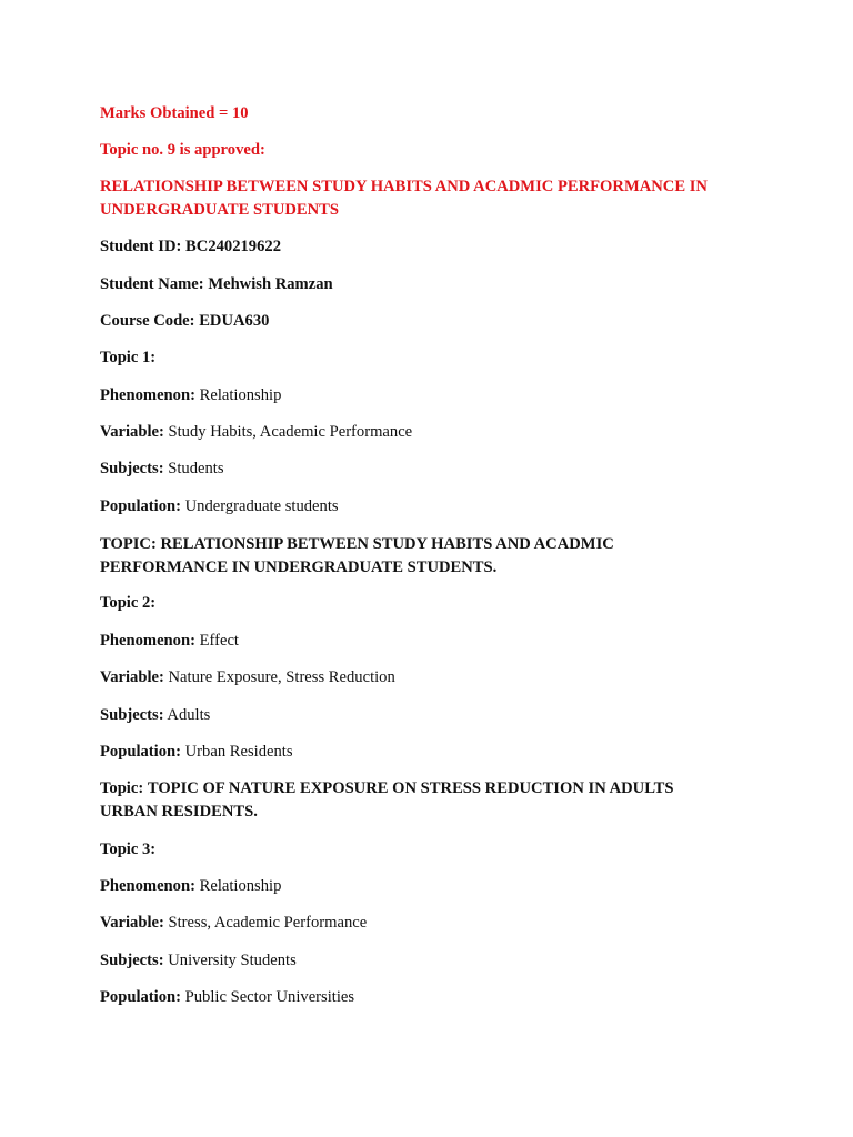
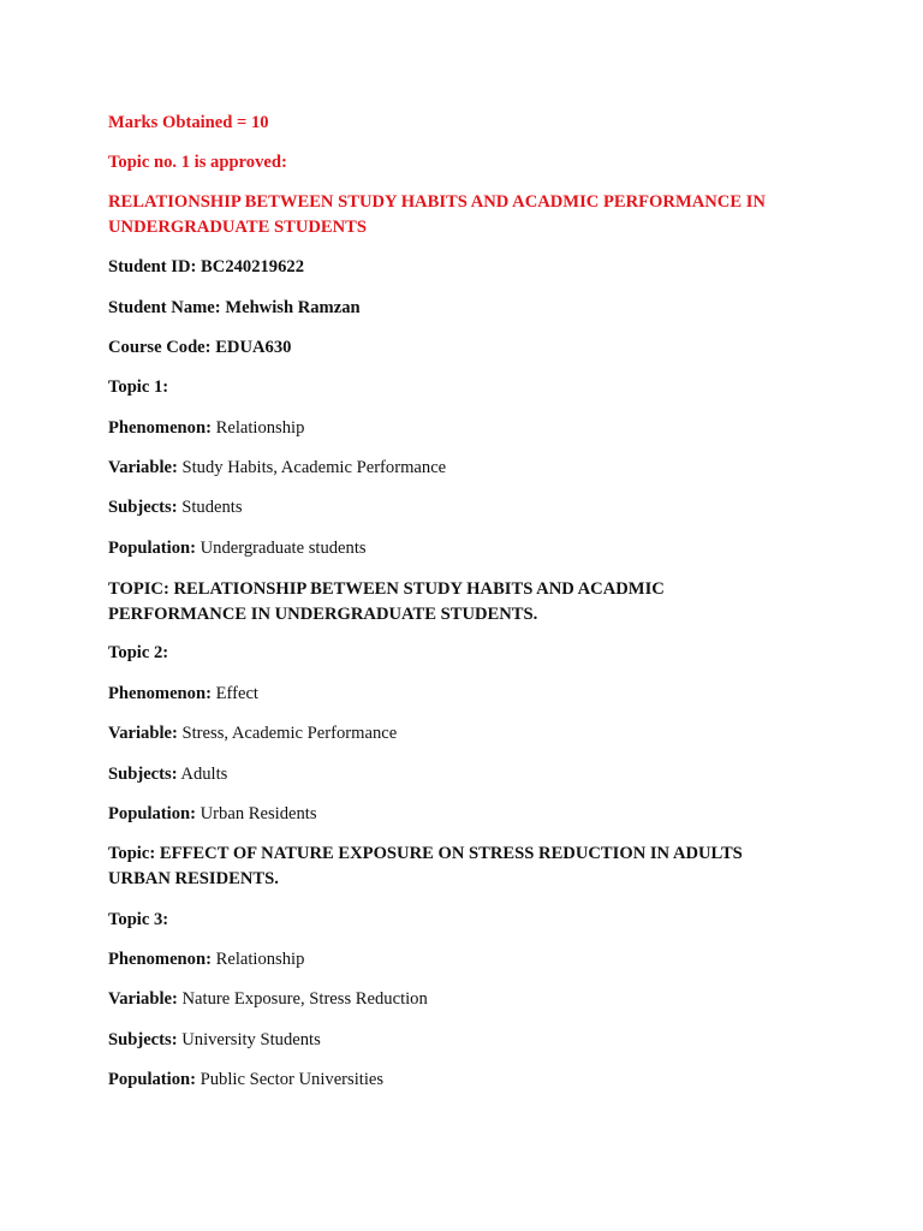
  Marks Obtained = 10
- Topic no. 9 is approved:
+ Topic no. 1 is approved:
  RELATIONSHIP BETWEEN STUDY HABITS AND ACADMIC PERFORMANCE IN UNDERGRADUATE STUDENTS
  Student ID: BC240219622
  Student Name: Mehwish Ramzan
  Course Code: EDUA630
  Topic 1:
  Phenomenon: Relationship
  Variable: Study Habits, Academic Performance
  Subjects: Students
  Population: Undergraduate students
  TOPIC: RELATIONSHIP BETWEEN STUDY HABITS AND ACADMIC PERFORMANCE IN UNDERGRADUATE STUDENTS.
  Topic 2:
  Phenomenon: Effect
- Variable: Nature Exposure, Stress Reduction
+ Variable: Stress, Academic Performance
  Subjects: Adults
  Population: Urban Residents
- Topic: TOPIC OF NATURE EXPOSURE ON STRESS REDUCTION IN ADULTS URBAN RESIDENTS.
+ Topic: EFFECT OF NATURE EXPOSURE ON STRESS REDUCTION IN ADULTS URBAN RESIDENTS.
  Topic 3:
  Phenomenon: Relationship
- Variable: Stress, Academic Performance
+ Variable: Nature Exposure, Stress Reduction
  Subjects: University Students
  Population: Public Sector Universities
